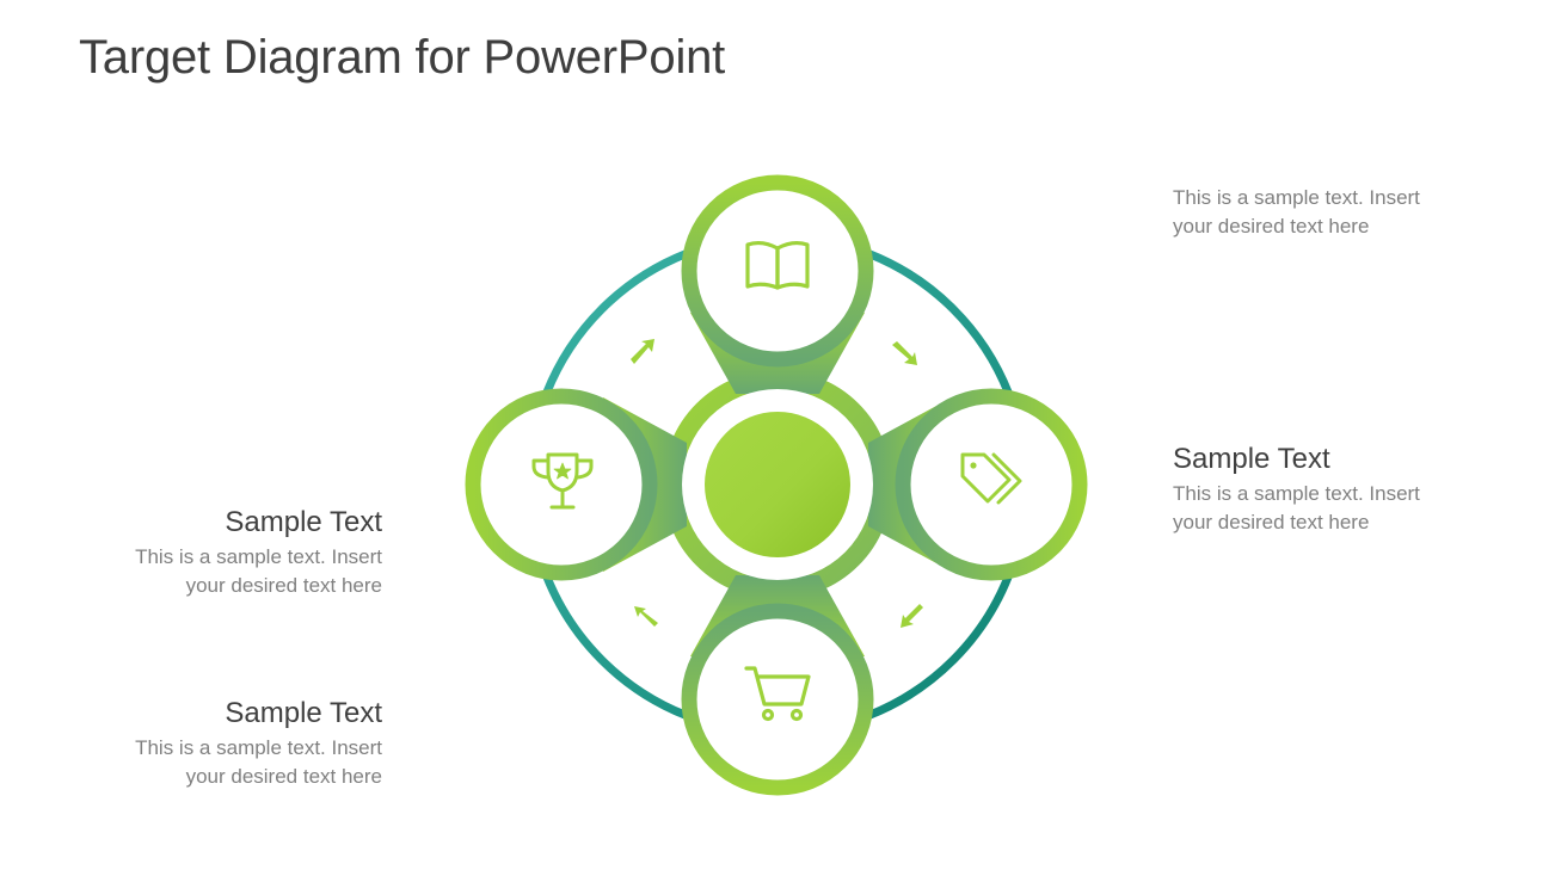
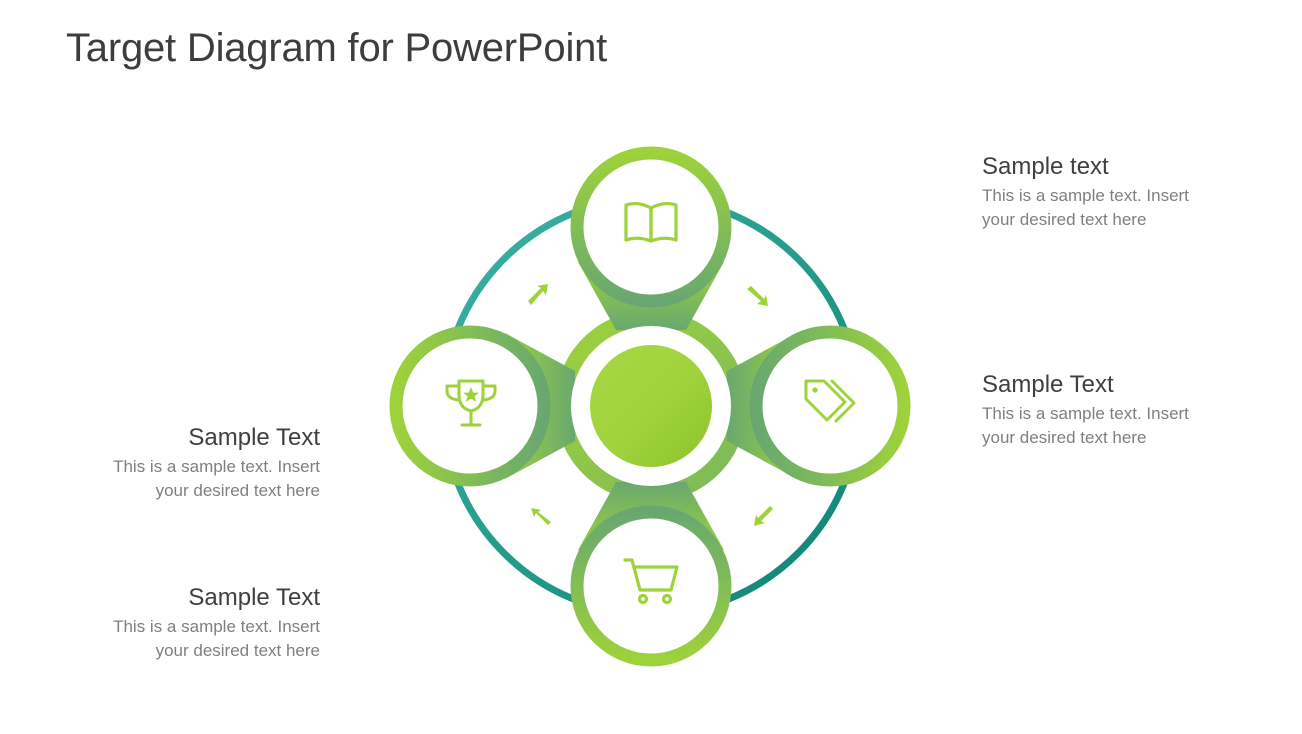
  Target Diagram for PowerPoint
+ Sample text
  This is a sample text. Insert
  your desired text here
  Sample Text
  This is a sample text. Insert
  your desired text here
  Sample Text
  This is a sample text. Insert
  your desired text here
  Sample Text
  This is a sample text. Insert
  your desired text here
